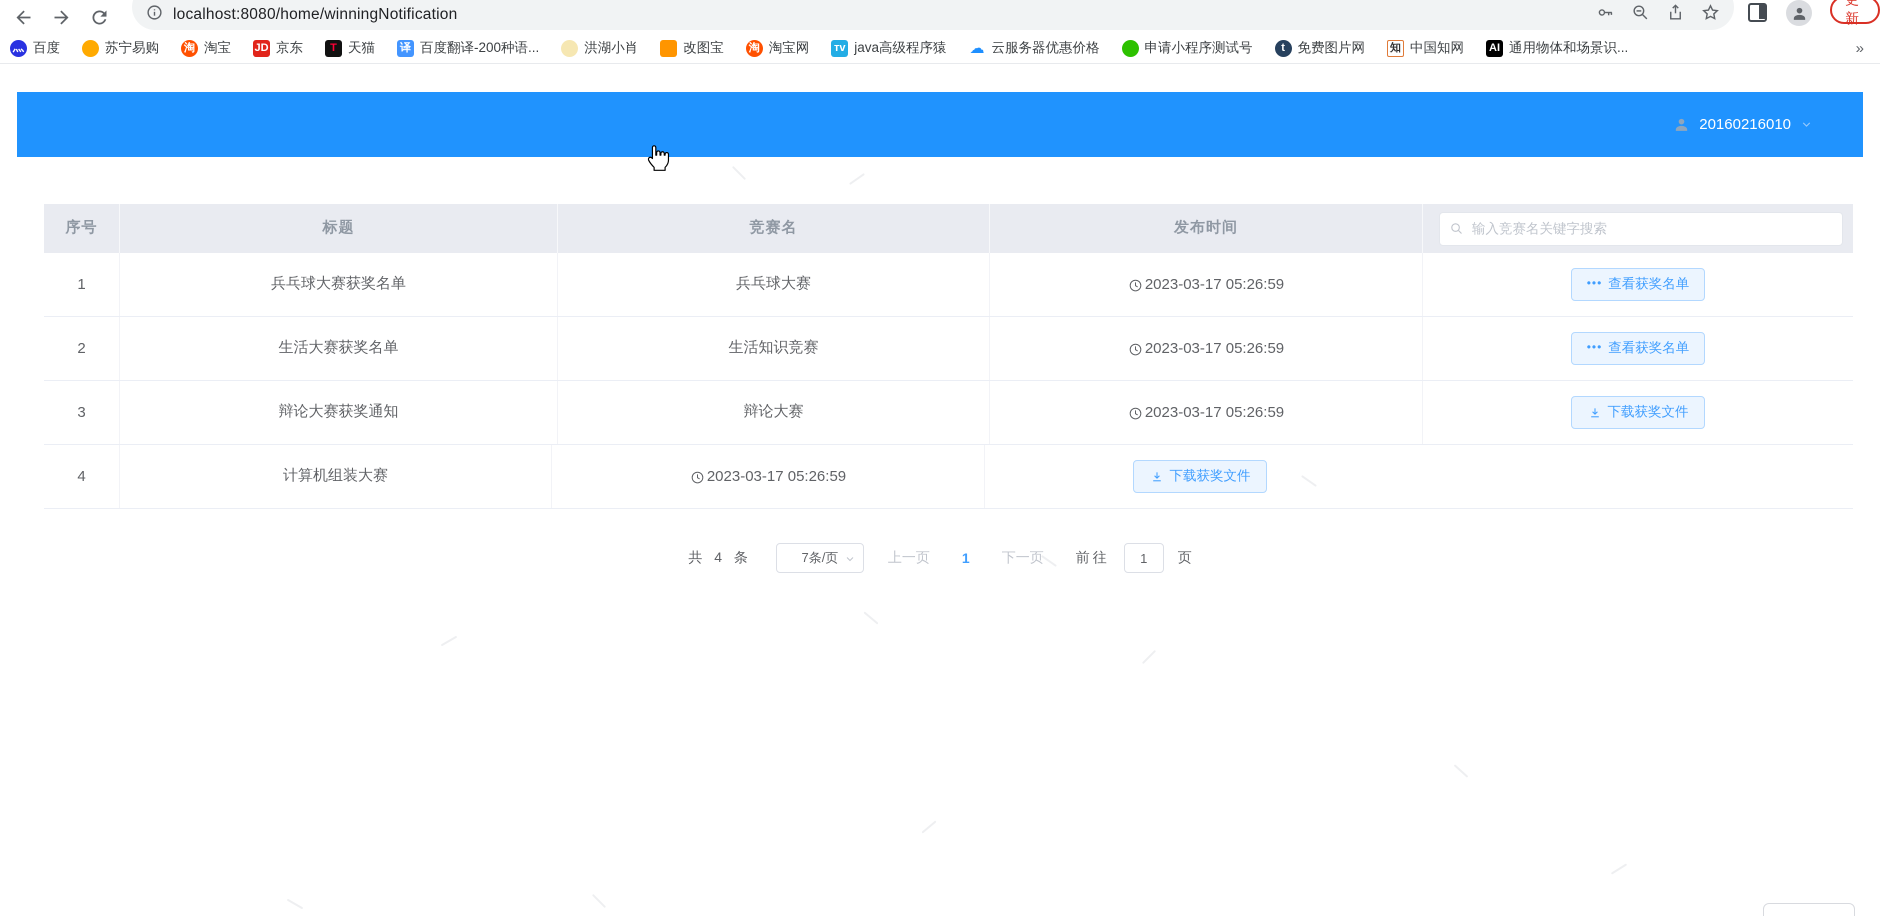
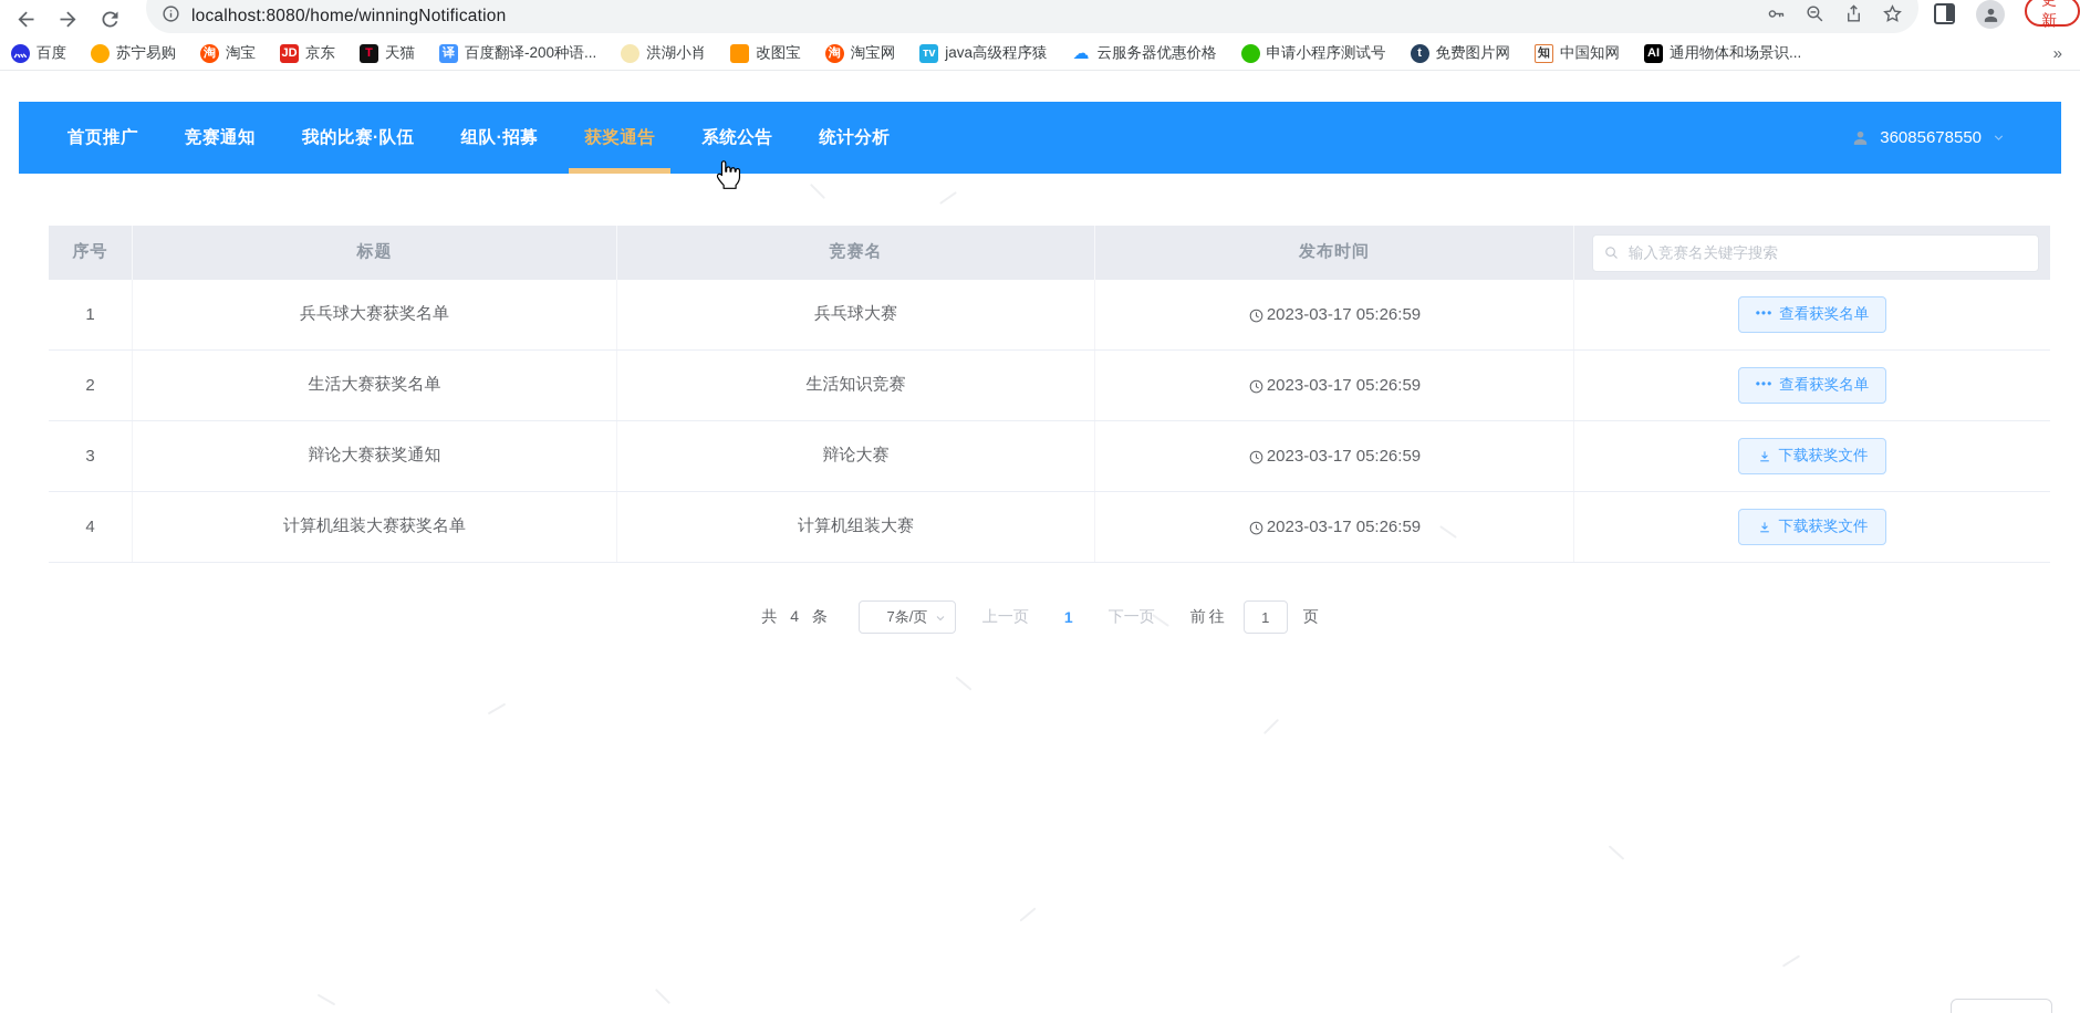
  localhost:8080/home/winningNotification
  灬
  百度
  苏宁易购
  淘
  淘宝
  JD
  京东
  T
  天猫
  译
  百度翻译-200种语...
  洪湖小肖
  改图宝
  淘
  淘宝网
  ᴛᴠ
  java高级程序猿
  ☁
  云服务器优惠价格
  申请小程序测试号
  t
  免费图片网
  知
  中国知网
  AI
  通用物体和场景识...
  »
+ 首页推广
+ 竞赛通知
+ 我的比赛·队伍
+ 组队·招募
+ 获奖通告
+ 系统公告
+ 统计分析
- 20160216010
+ 36085678550
  序号
  标题
  竞赛名
  发布时间
  输入竞赛名关键字搜索
  1
  兵乓球大赛获奖名单
  兵乓球大赛
  2023-03-17 05:26:59
  •••
  查看获奖名单
  2
  生活大赛获奖名单
  生活知识竞赛
  2023-03-17 05:26:59
  •••
  查看获奖名单
  3
  辩论大赛获奖通知
  辩论大赛
  2023-03-17 05:26:59
  下载获奖文件
  4
+ 计算机组装大赛获奖名单
  计算机组装大赛
  2023-03-17 05:26:59
  下载获奖文件
  共 4 条
  7条/页
  上一页
  1
  下一页
  前往
  1
  页
